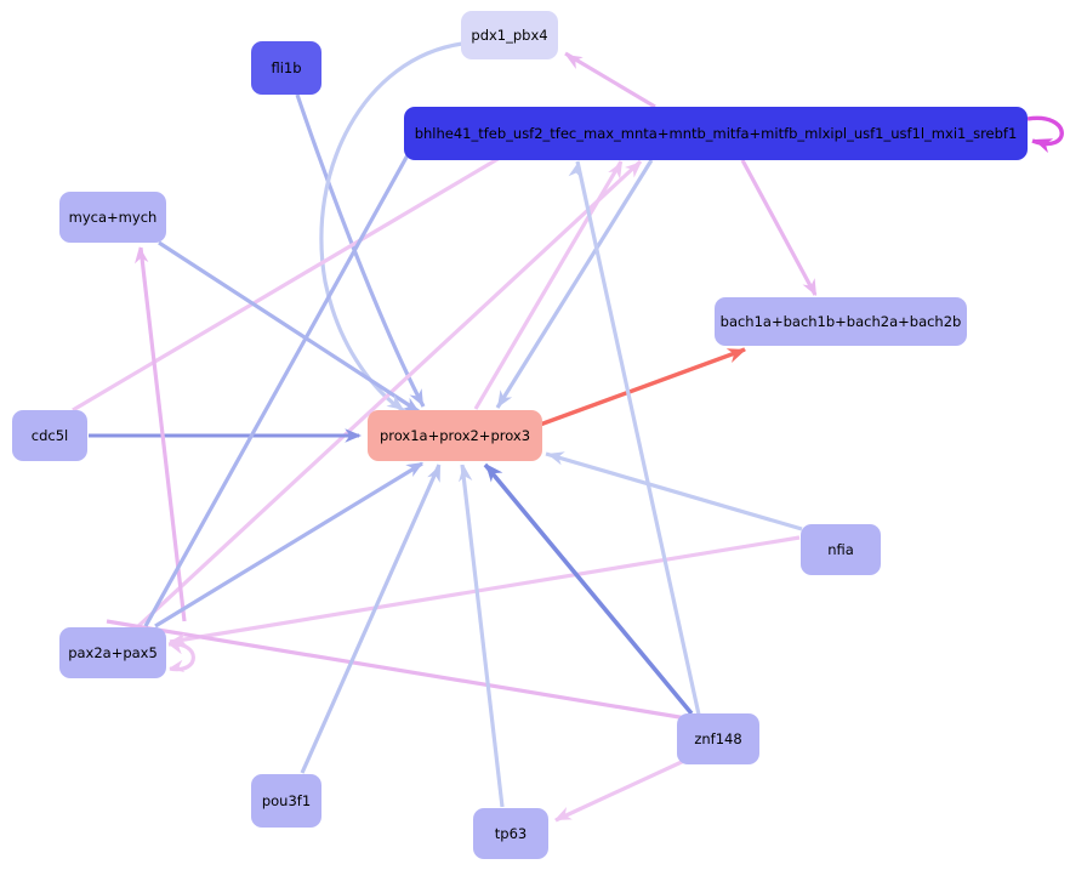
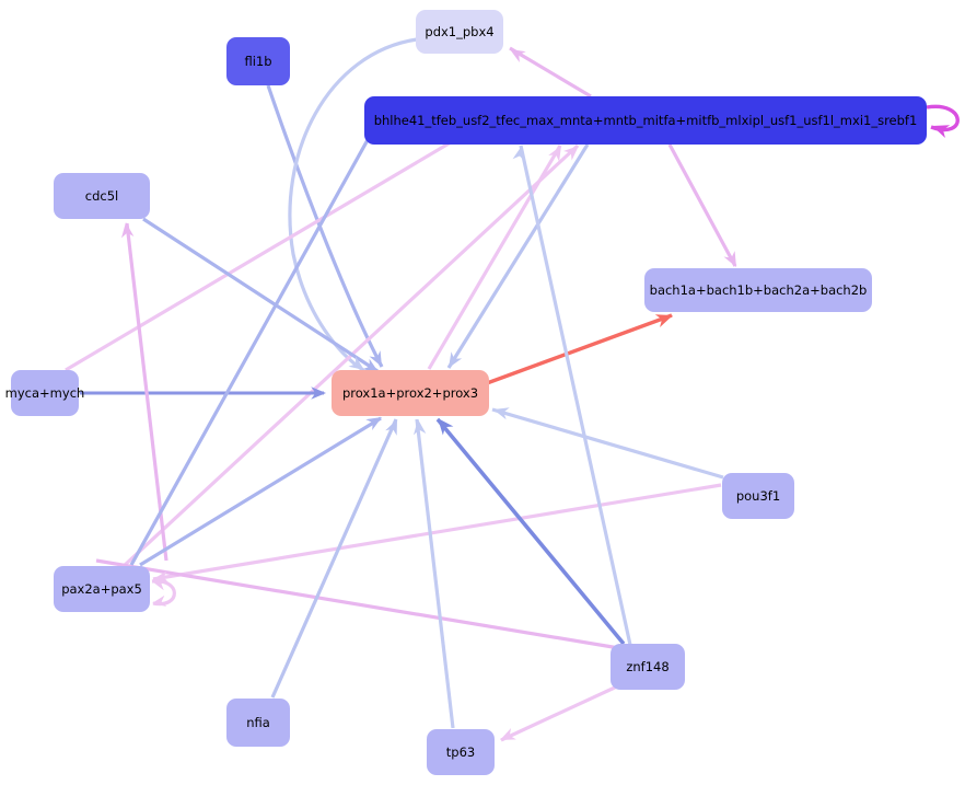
  pdx1_pbx4
  fli1b
  bhlhe41_tfeb_usf2_tfec_max_mnta+mntb_mitfa+mitfb_mlxipl_usf1_usf1l_mxi1_srebf1
- myca+mych
+ cdc5l
  bach1a+bach1b+bach2a+bach2b
- cdc5l
+ myca+mych
  prox1a+prox2+prox3
- nfia
+ pou3f1
  pax2a+pax5
  znf148
- pou3f1
+ nfia
  tp63
